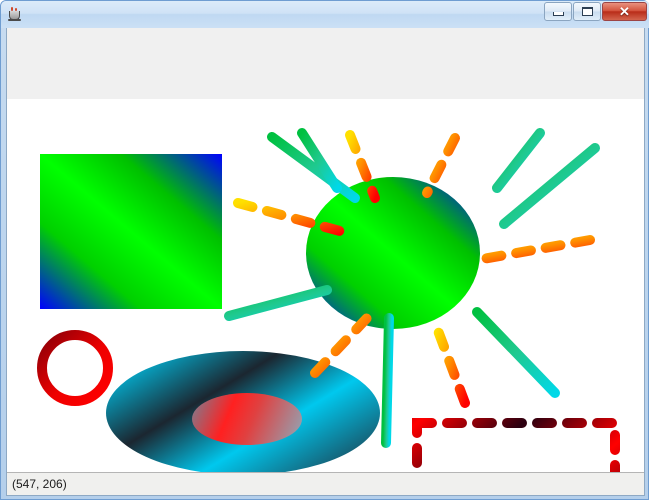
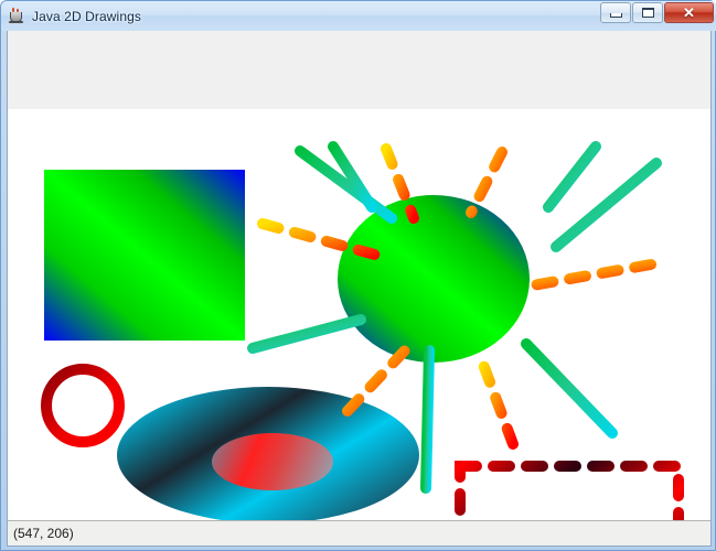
+ Java 2D Drawings
  ✕
  (547, 206)
